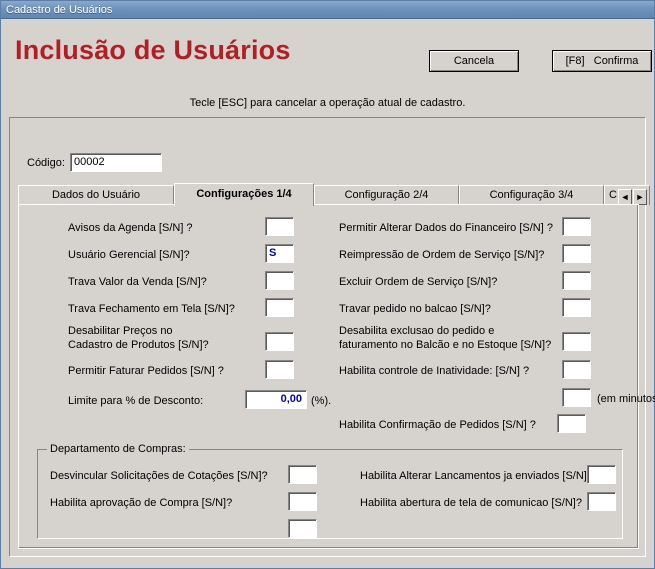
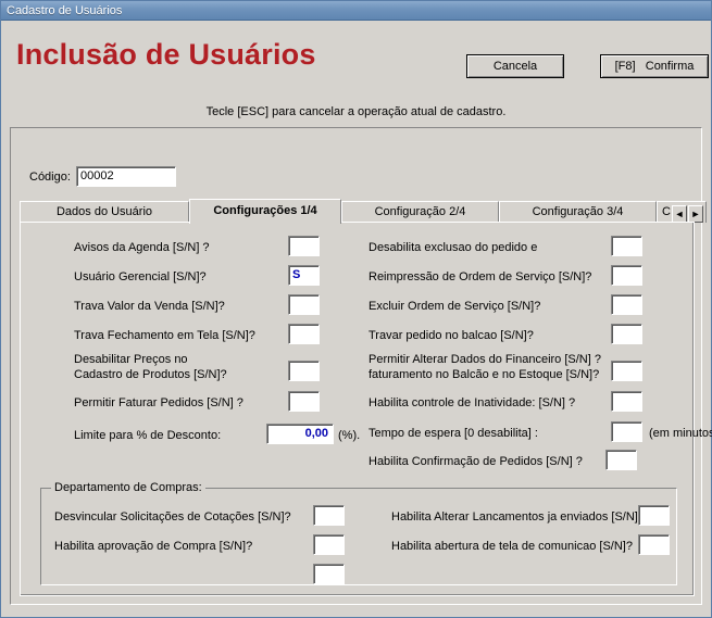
  Cadastro de Usuários
  Inclusão de Usuários
  Cancela
  [F8] Confirma
  Tecle [ESC] para cancelar a operação atual de cadastro.
  Código:
  00002
  Dados do Usuário
  Configurações 1/4
  Configuração 2/4
  Configuração 3/4
  C
  ◄
  ►
  Avisos da Agenda [S/N] ?
  Usuário Gerencial [S/N]?
  S
  Trava Valor da Venda [S/N]?
  Trava Fechamento em Tela [S/N]?
  Desabilitar Preços no
  Cadastro de Produtos [S/N]?
  Permitir Faturar Pedidos [S/N] ?
  Limite para % de Desconto:
  0,00
  (%).
- Permitir Alterar Dados do Financeiro [S/N] ?
+ Desabilita exclusao do pedido e
  Reimpressão de Ordem de Serviço [S/N]?
  Excluir Ordem de Serviço [S/N]?
  Travar pedido no balcao [S/N]?
- Desabilita exclusao do pedido e
+ Permitir Alterar Dados do Financeiro [S/N] ?
  faturamento no Balcão e no Estoque [S/N]?
  Habilita controle de Inatividade: [S/N] ?
+ Tempo de espera [0 desabilita] :
  (em minuto
  Habilita Confirmação de Pedidos [S/N] ?
  Departamento de Compras:
  Desvincular Solicitações de Cotações [S/N]?
  Habilita aprovação de Compra [S/N]?
  Habilita Alterar Lancamentos ja enviados [S/N]
  Habilita abertura de tela de comunicao [S/N]?
